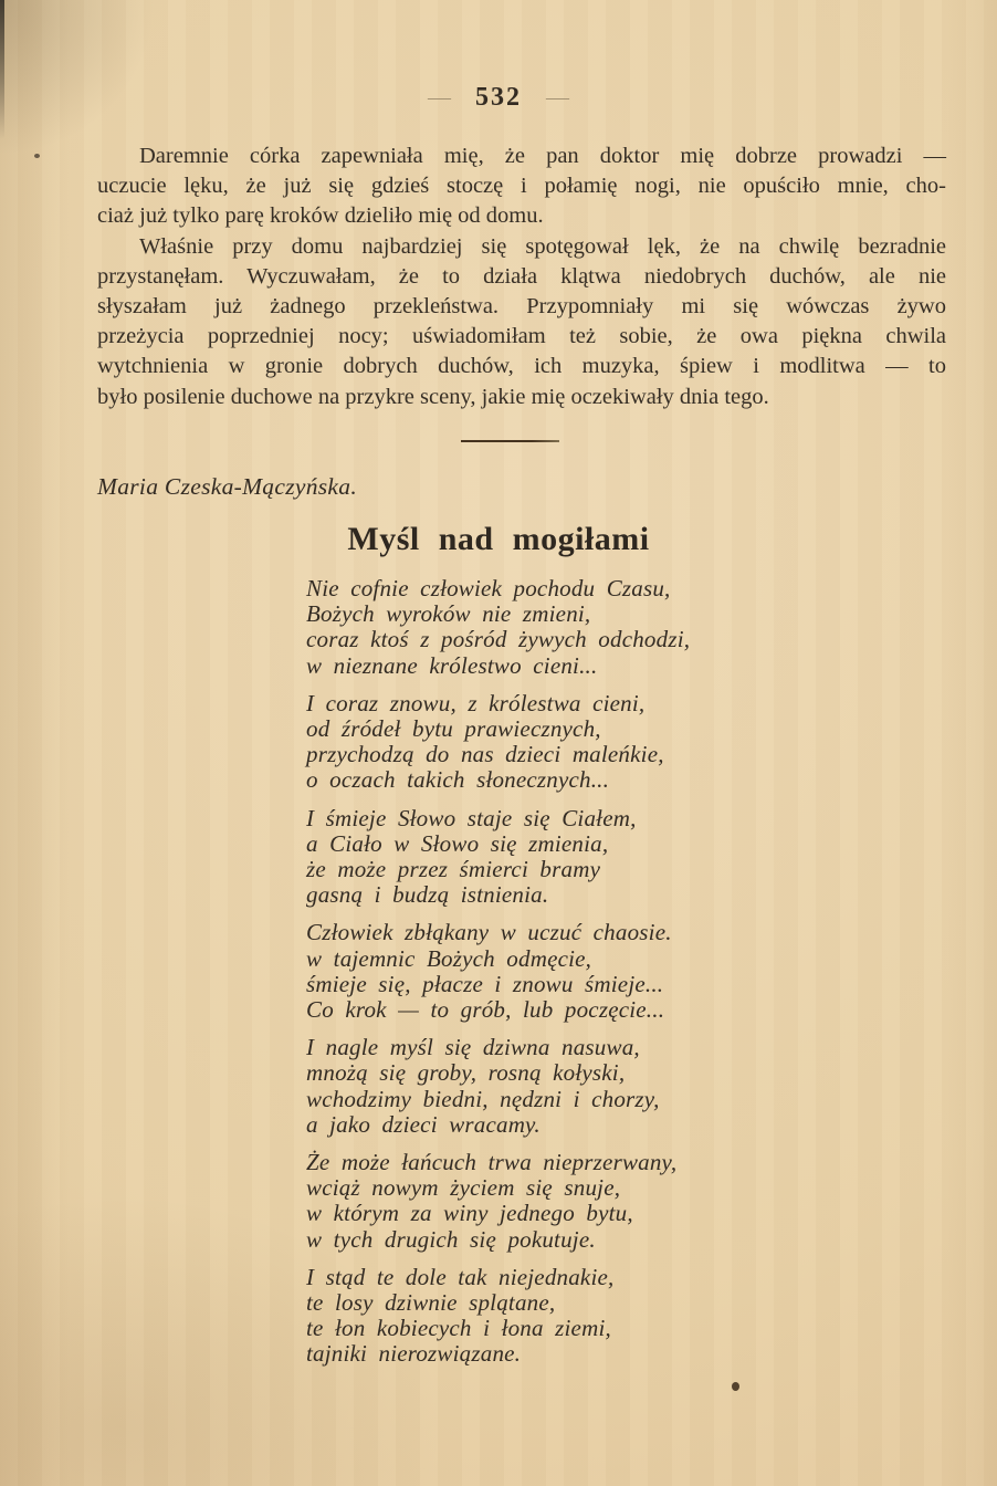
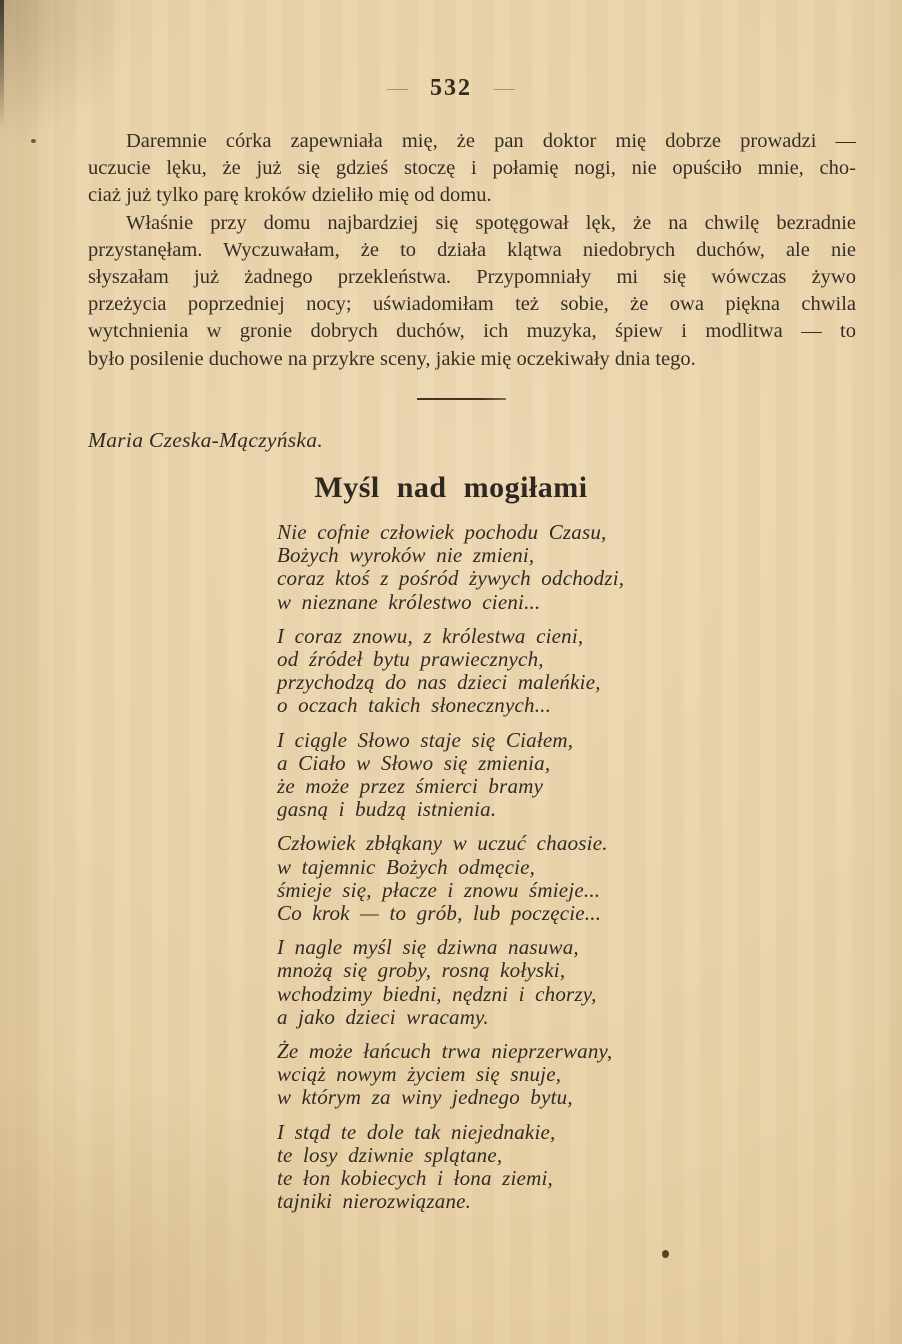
  —
  532
  —
  Daremnie córka zapewniała mię, że pan doktor mię dobrze prowadzi —
  uczucie lęku, że już się gdzieś stoczę i połamię nogi, nie opuściło mnie, cho-
  ciaż już tylko parę kroków dzieliło mię od domu.
  Właśnie przy domu najbardziej się spotęgował lęk, że na chwilę bezradnie
  przystanęłam. Wyczuwałam, że to działa klątwa niedobrych duchów, ale nie
  słyszałam już żadnego przekleństwa. Przypomniały mi się wówczas żywo
  przeżycia poprzedniej nocy; uświadomiłam też sobie, że owa piękna chwila
  wytchnienia w gronie dobrych duchów, ich muzyka, śpiew i modlitwa — to
  było posilenie duchowe na przykre sceny, jakie mię oczekiwały dnia tego.
  Maria Czeska-Mączyńska.
  Myśl nad mogiłami
  Nie cofnie człowiek pochodu Czasu,
  Bożych wyroków nie zmieni,
  coraz ktoś z pośród żywych odchodzi,
  w nieznane królestwo cieni...
  I coraz znowu, z królestwa cieni,
  od źródeł bytu prawiecznych,
  przychodzą do nas dzieci maleńkie,
  o oczach takich słonecznych...
- I śmieje Słowo staje się Ciałem,
+ I ciągle Słowo staje się Ciałem,
  a Ciało w Słowo się zmienia,
  że może przez śmierci bramy
  gasną i budzą istnienia.
  Człowiek zbłąkany w uczuć chaosie.
  w tajemnic Bożych odmęcie,
  śmieje się, płacze i znowu śmieje...
  Co krok — to grób, lub poczęcie...
  I nagle myśl się dziwna nasuwa,
  mnożą się groby, rosną kołyski,
  wchodzimy biedni, nędzni i chorzy,
  a jako dzieci wracamy.
  Że może łańcuch trwa nieprzerwany,
  wciąż nowym życiem się snuje,
  w którym za winy jednego bytu,
- w tych drugich się pokutuje.
  I stąd te dole tak niejednakie,
  te losy dziwnie splątane,
  te łon kobiecych i łona ziemi,
  tajniki nierozwiązane.
